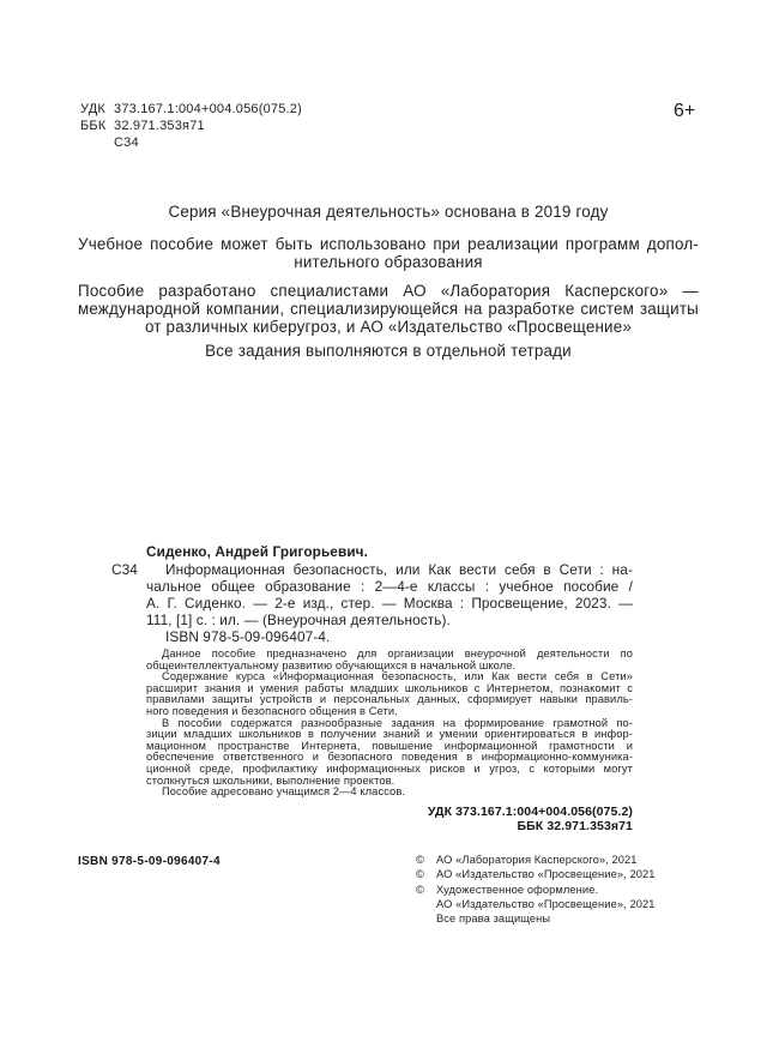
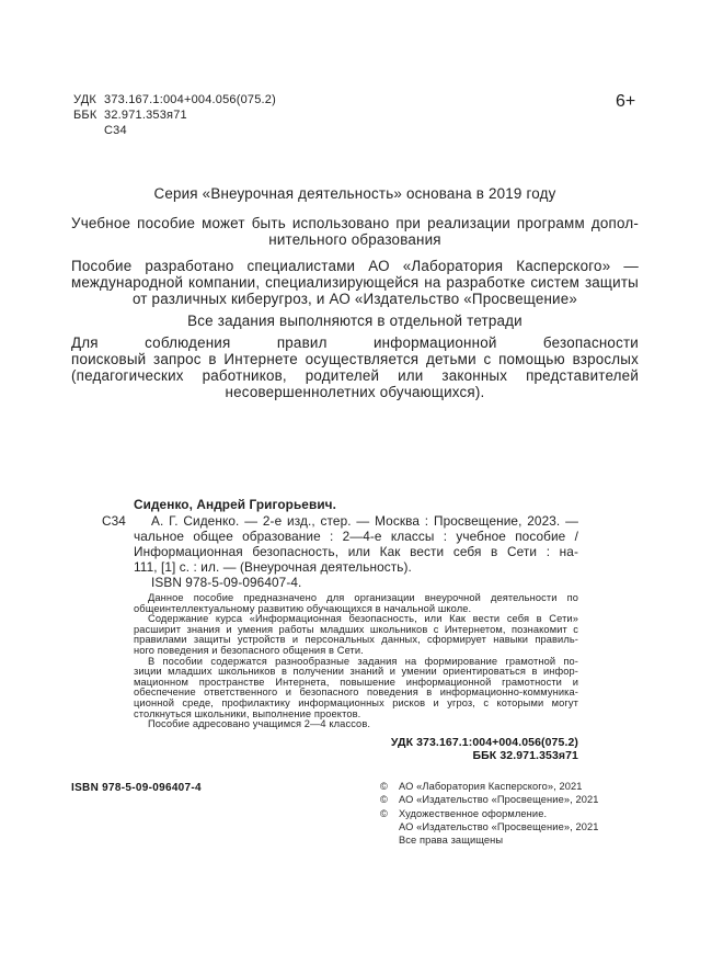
  УДК 373.167.1:004+004.056(075.2)
  ББК 32.971.353я71
  С34
  6+
  Серия «Внеурочная деятельность» основана в 2019 году
  Учебное пособие может быть использовано при реализации программ допол-
  нительного образования
  Пособие разработано специалистами АО «Лаборатория Касперского» —
  международной компании, специализирующейся на разработке систем защиты
  от различных киберугроз, и АО «Издательство «Просвещение»
  Все задания выполняются в отдельной тетради
+ Для соблюдения правил информационной безопасности
+ поисковый запрос в Интернете осуществляется детьми с помощью взрослых
+ (педагогических работников, родителей или законных представителей
+ несовершеннолетних обучающихся).
  Сиденко, Андрей Григорьевич.
  С34
- Информационная безопасность, или Как вести себя в Сети : на-
+ А. Г. Сиденко. — 2-е изд., стер. — Москва : Просвещение, 2023. —
  чальное общее образование : 2—4-е классы : учебное пособие /
- А. Г. Сиденко. — 2-е изд., стер. — Москва : Просвещение, 2023. —
+ Информационная безопасность, или Как вести себя в Сети : на-
  111, [1] с. : ил. — (Внеурочная деятельность).
  ISBN 978-5-09-096407-4.
  Данное пособие предназначено для организации внеурочной деятельности по
  общеинтеллектуальному развитию обучающихся в начальной школе.
  Содержание курса «Информационная безопасность, или Как вести себя в Сети»
  расширит знания и умения работы младших школьников с Интернетом, познакомит с
  правилами защиты устройств и персональных данных, сформирует навыки правиль-
  ного поведения и безопасного общения в Сети.
  В пособии содержатся разнообразные задания на формирование грамотной по-
  зиции младших школьников в получении знаний и умении ориентироваться в инфор-
  мационном пространстве Интернета, повышение информационной грамотности и
  обеспечение ответственного и безопасного поведения в информационно-коммуника-
  ционной среде, профилактику информационных рисков и угроз, с которыми могут
  столкнуться школьники, выполнение проектов.
  Пособие адресовано учащимся 2—4 классов.
  УДК 373.167.1:004+004.056(075.2)
  ББК 32.971.353я71
  ISBN 978-5-09-096407-4
  ©
  АО «Лаборатория Касперского», 2021
  ©
  АО «Издательство «Просвещение», 2021
  ©
  Художественное оформление.
  АО «Издательство «Просвещение», 2021
  Все права защищены
